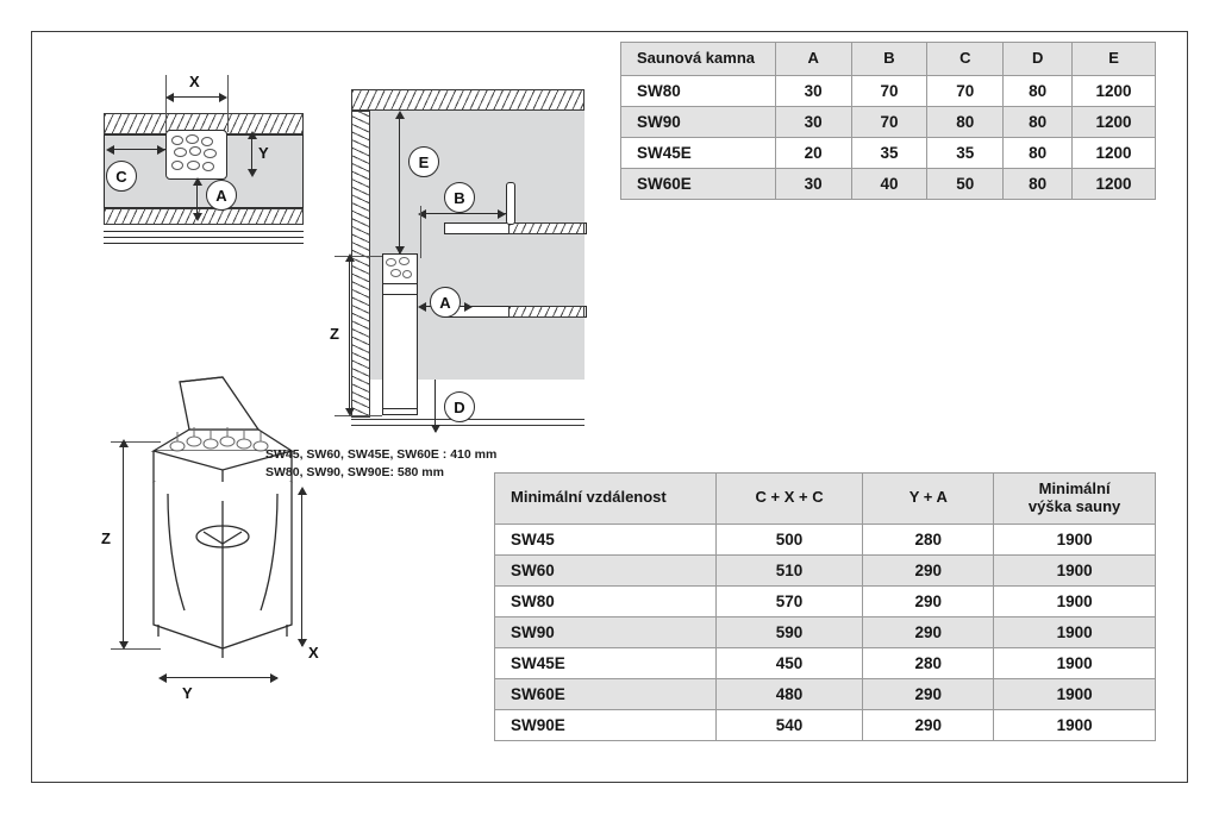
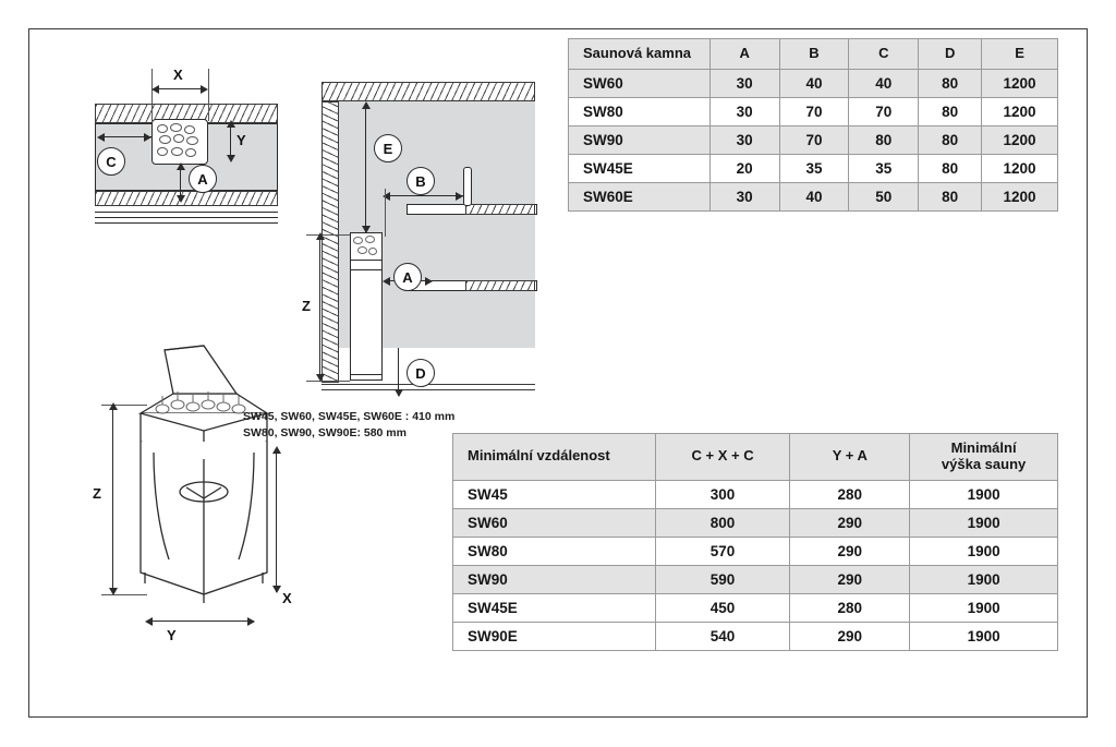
  X
  C
  Y
  A
  E
  B
  A
  D
  Z
  Z
  X
  Y
  SW45, SW60, SW45E, SW60E : 410 mm
  SW80, SW90, SW90E: 580 mm
  Saunová kamna	A	B	C	D	E
+ SW60	30	40	40	80	1200
  SW80	30	70	70	80	1200
  SW90	30	70	80	80	1200
  SW45E	20	35	35	80	1200
  SW60E	30	40	50	80	1200
  Minimální vzdálenost	C + X + C	Y + A	Minimální výška sauny
- SW45	500	280	1900
+ SW45	300	280	1900
- SW60	510	290	1900
+ SW60	800	290	1900
  SW80	570	290	1900
  SW90	590	290	1900
  SW45E	450	280	1900
- SW60E	480	290	1900
  SW90E	540	290	1900
